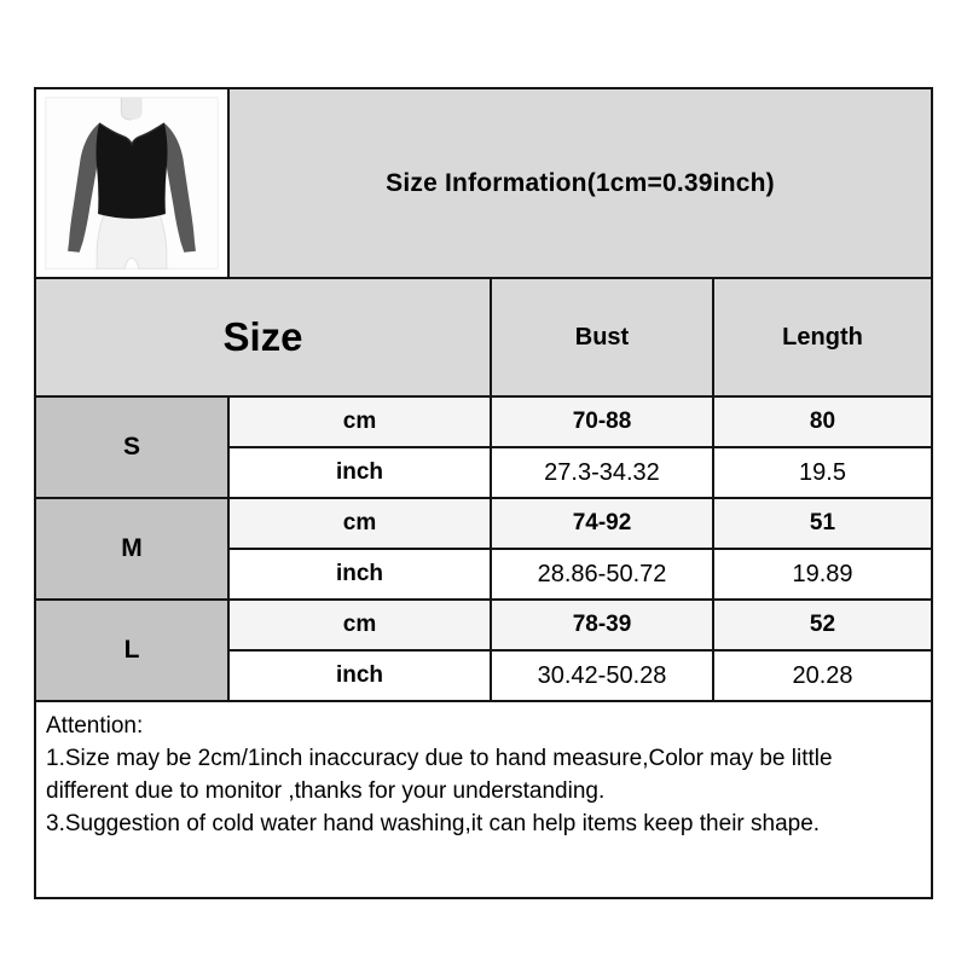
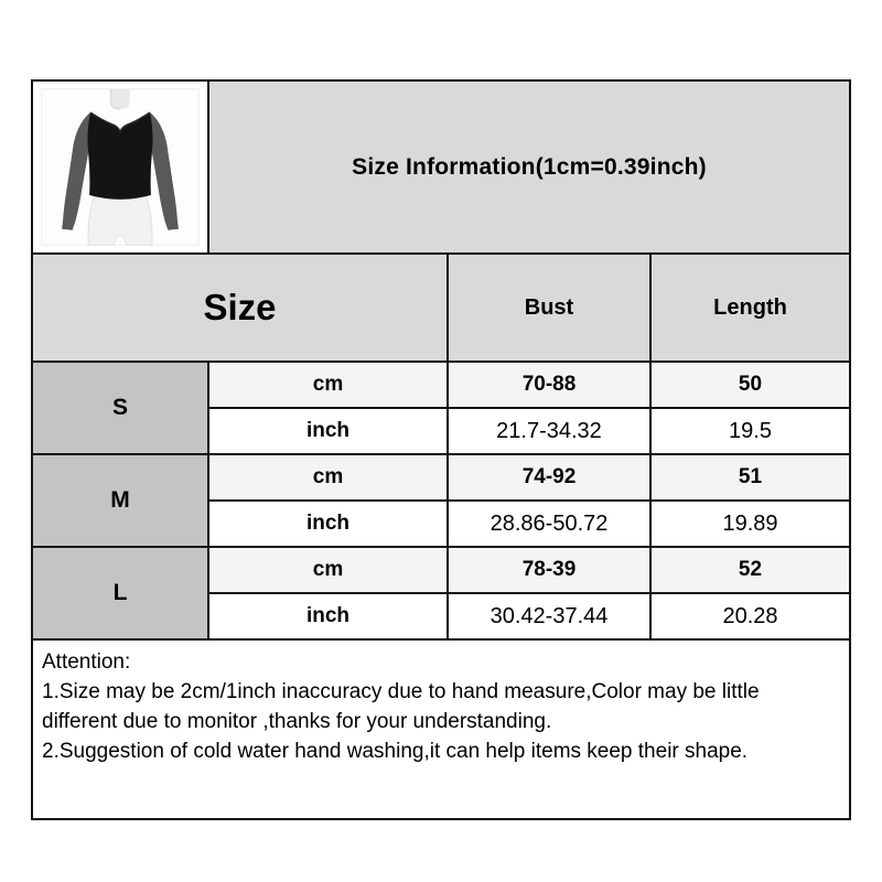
  	Size Information(1cm=0.39inch)
  Size	Bust	Length
- S	cm	70-88	80
+ S	cm	70-88	50
- inch	27.3-34.32	19.5
+ inch	21.7-34.32	19.5
  M	cm	74-92	51
  inch	28.86-50.72	19.89
  L	cm	78-39	52
- inch	30.42-50.28	20.28
+ inch	30.42-37.44	20.28
- Attention: 1.Size may be 2cm/1inch inaccuracy due to hand measure,Color may be little different due to monitor ,thanks for your understanding. 3.Suggestion of cold water hand washing,it can help items keep their shape.
+ Attention: 1.Size may be 2cm/1inch inaccuracy due to hand measure,Color may be little different due to monitor ,thanks for your understanding. 2.Suggestion of cold water hand washing,it can help items keep their shape.
